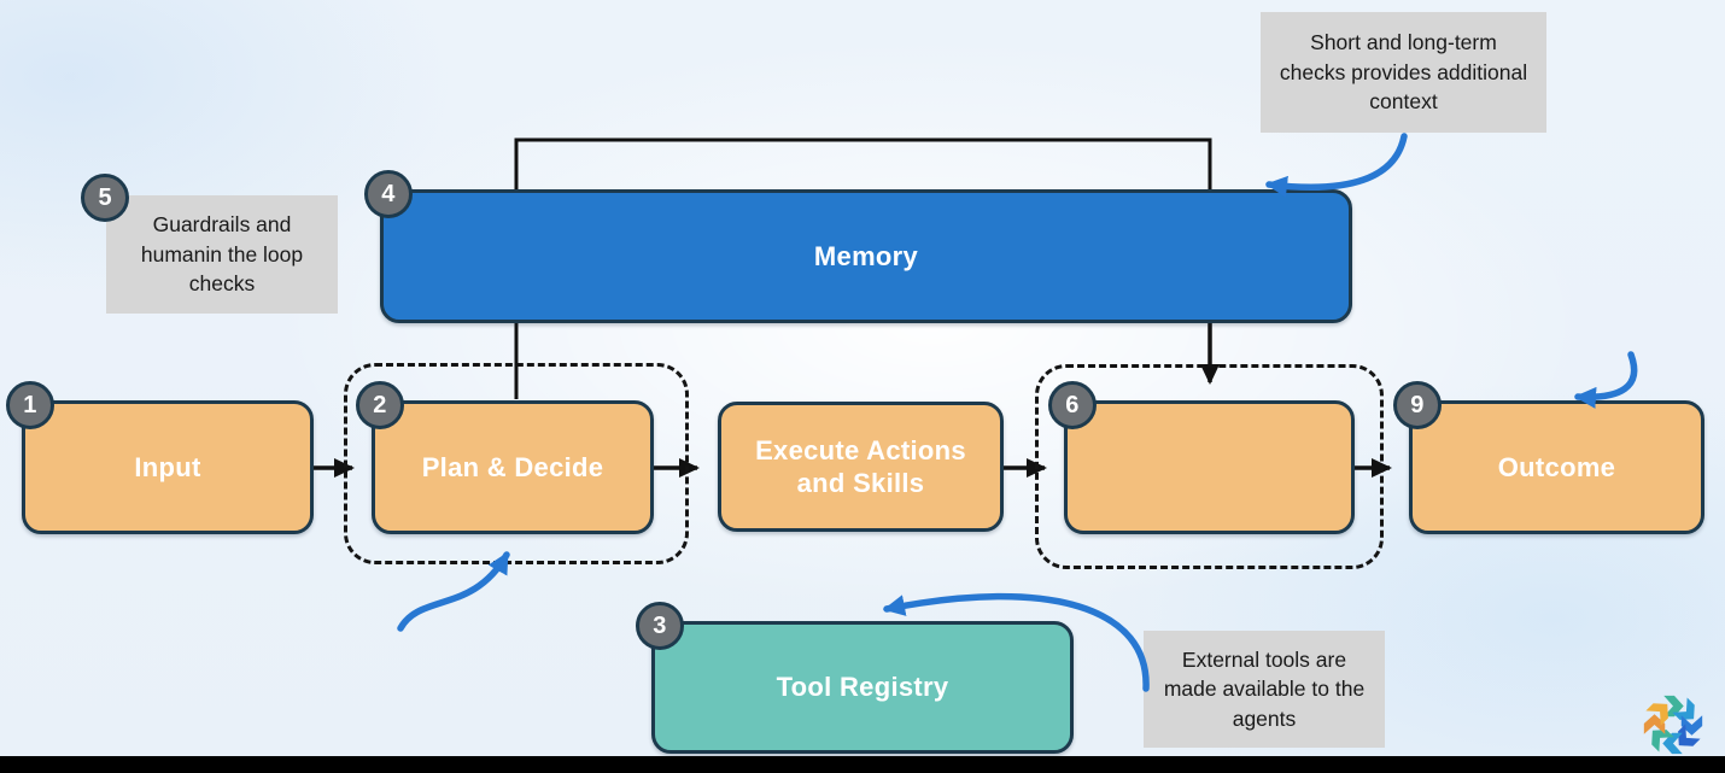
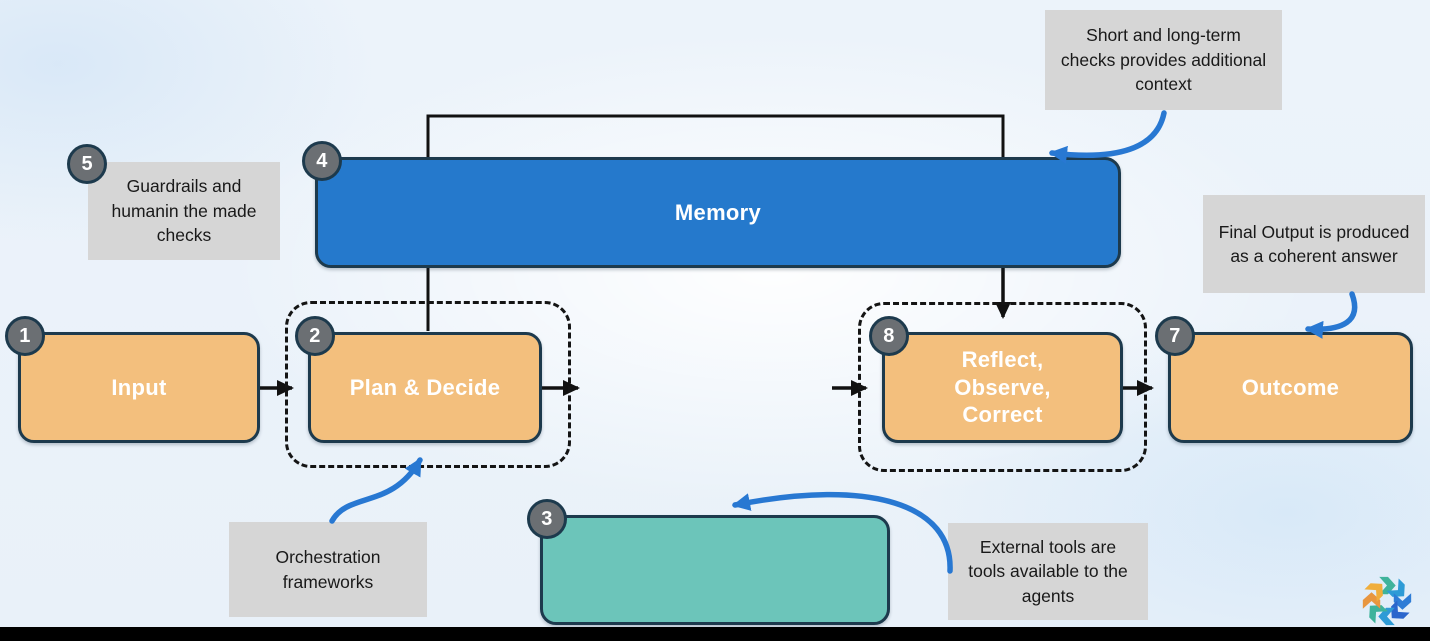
  4
  Memory
  1
  Input
  2
  Plan & Decide
- Execute Actions and Skills
- 6
+ 8
+ Reflect, Observe, Correct
- 9
+ 7
  Outcome
  3
- Tool Registry
  5
- Guardrails and humanin the loop checks
+ Guardrails and humanin the made checks
  Short and long-term checks provides additional context
+ Final Output is produced as a coherent answer
+ Orchestration frameworks
- External tools are made available to the agents
+ External tools are tools available to the agents
